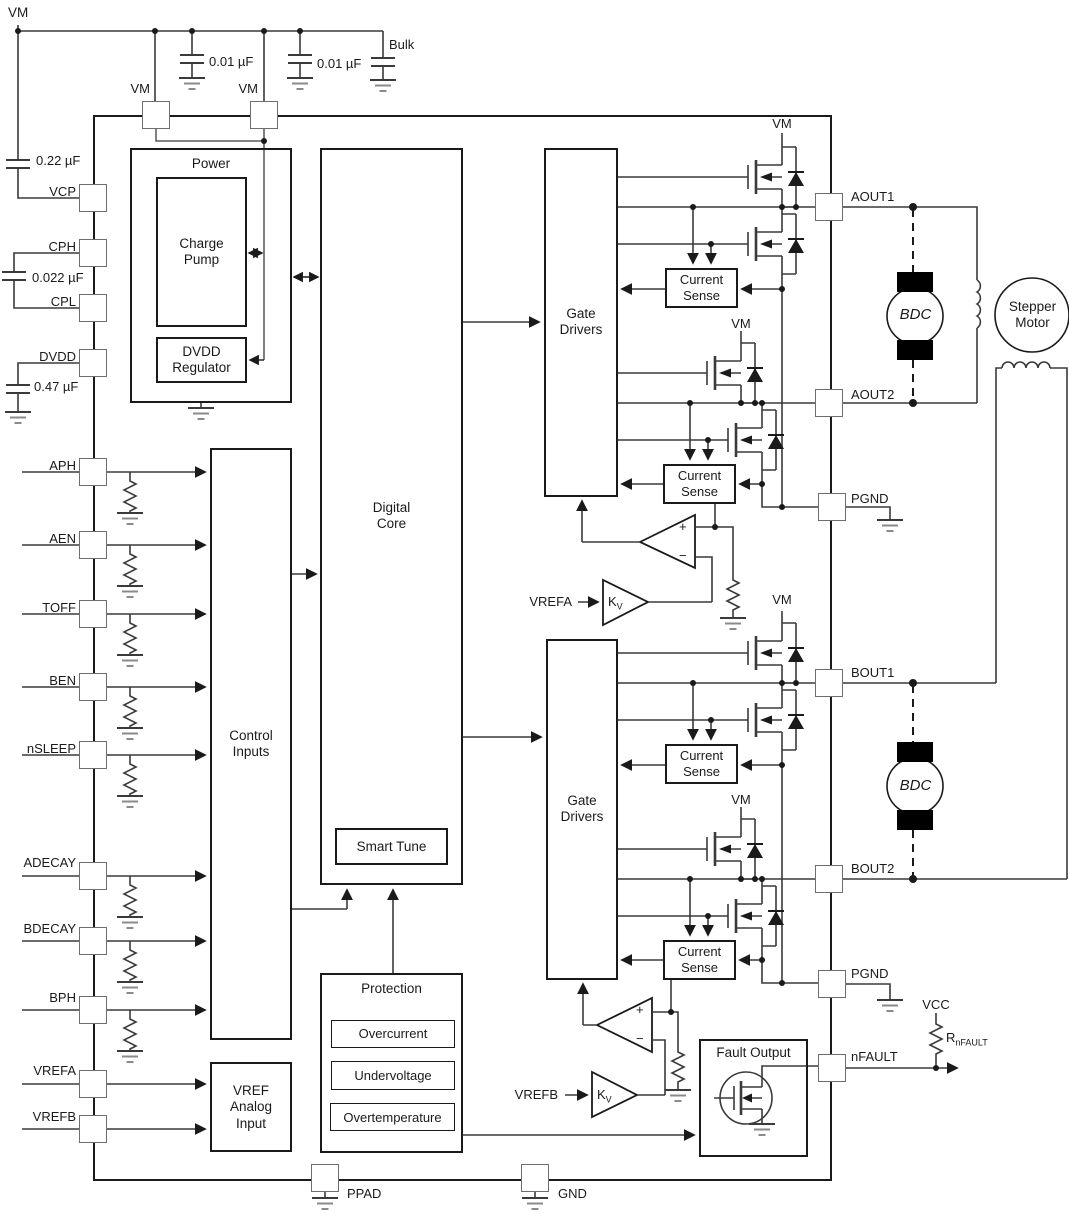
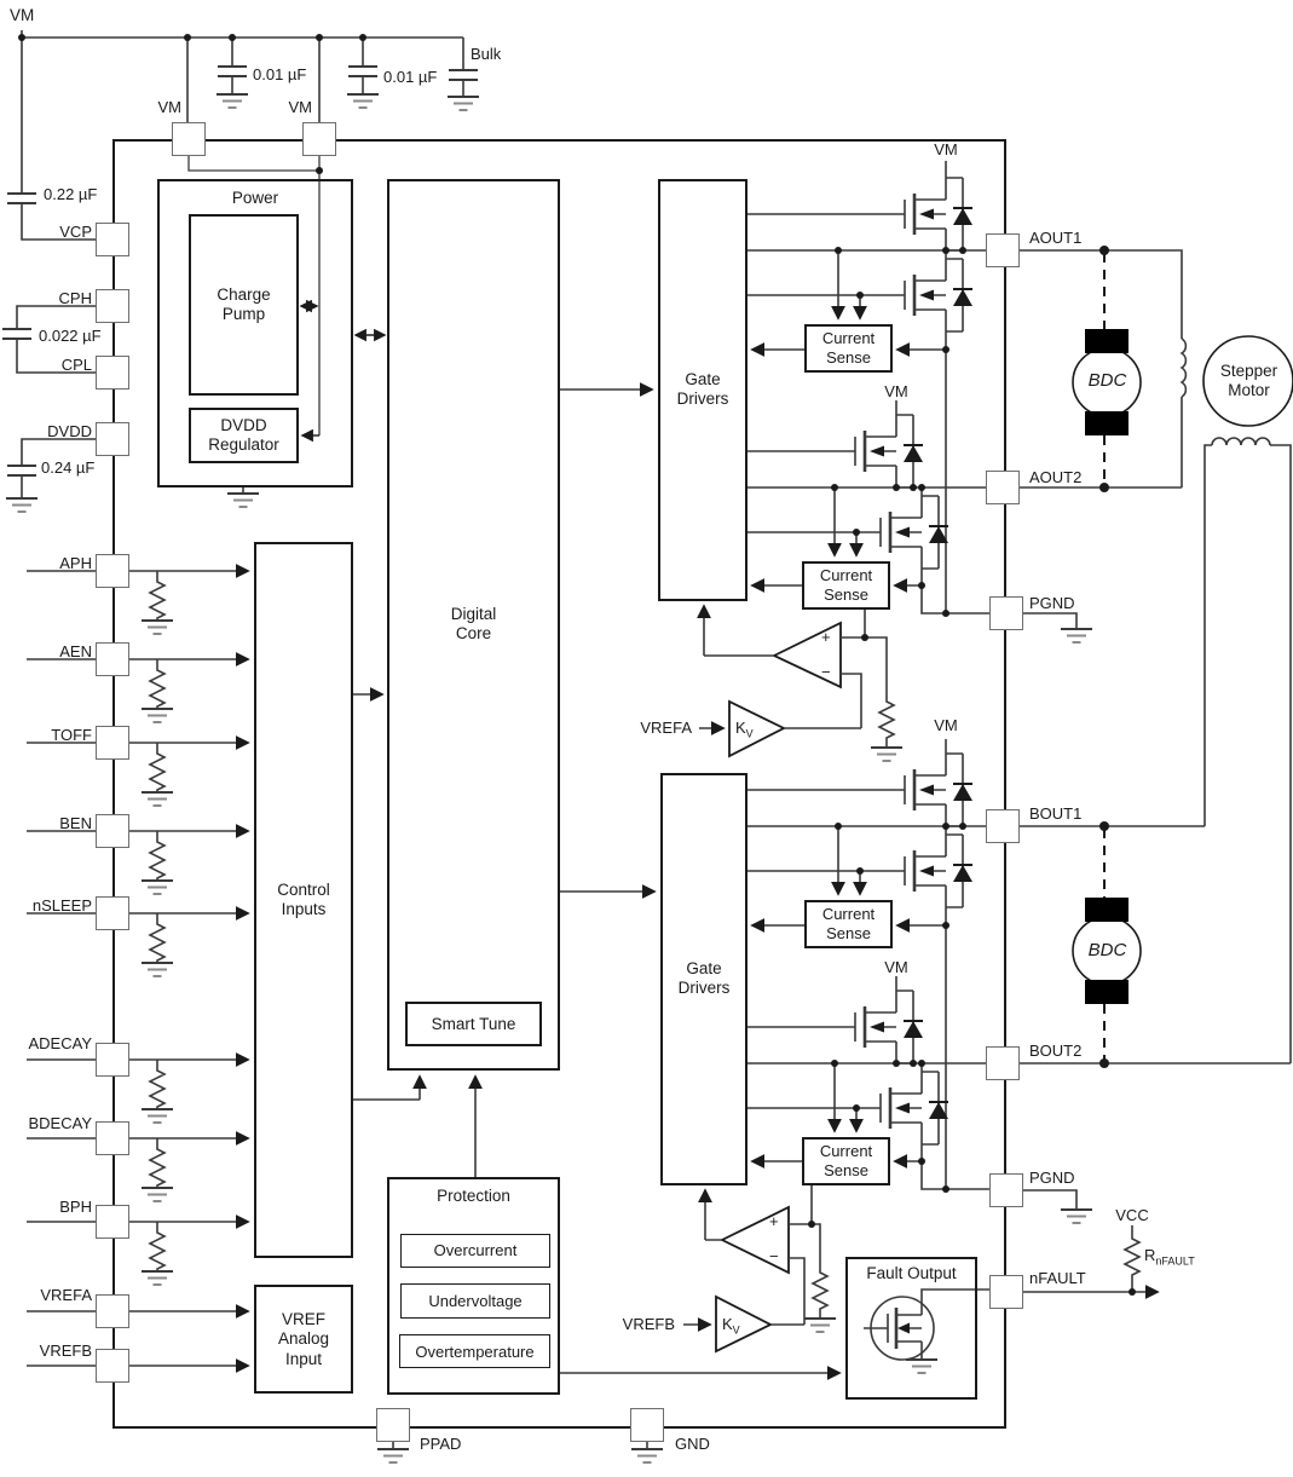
  VM
  0.01 µF
  0.01 µF
  Bulk
  VM
  VM
  0.22 µF
  0.022 µF
- 0.47 µF
+ 0.24 µF
  VCP
  CPH
  CPL
  DVDD
  APH
  AEN
  TOFF
  BEN
  nSLEEP
  ADECAY
  BDECAY
  BPH
  VREFA
  VREFB
  AOUT1
  AOUT2
  PGND
  BOUT1
  BOUT2
  PGND
  nFAULT
  PPAD
  GND
  Power
  Charge
  Pump
  DVDD
  Regulator
  Digital
  Core
  Smart Tune
  Control
  Inputs
  Protection
  Overcurrent
  Undervoltage
  Overtemperature
  VREF
  Analog
  Input
  Gate
  Drivers
  Gate
  Drivers
  Current
  Sense
  Current
  Sense
  Current
  Sense
  Current
  Sense
  Fault Output
  VM
  VM
  VM
  VM
  +
  −
  +
  −
  KV
  KV
  VREFA
  VREFB
  VCC
  RnFAULT
  BDC
  BDC
  Stepper
  Motor
